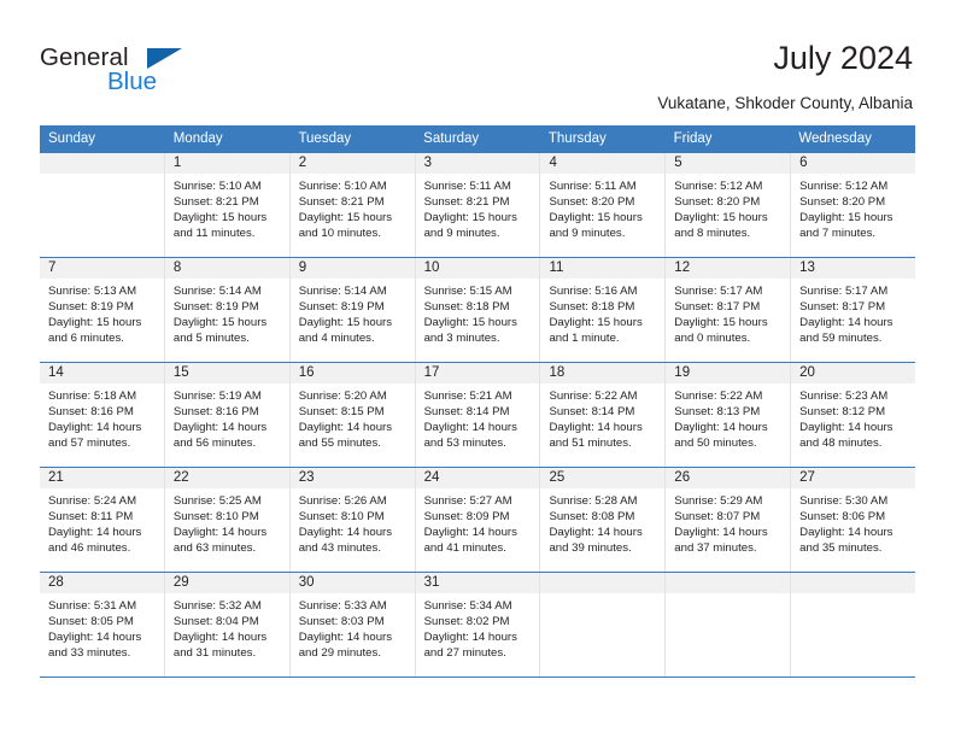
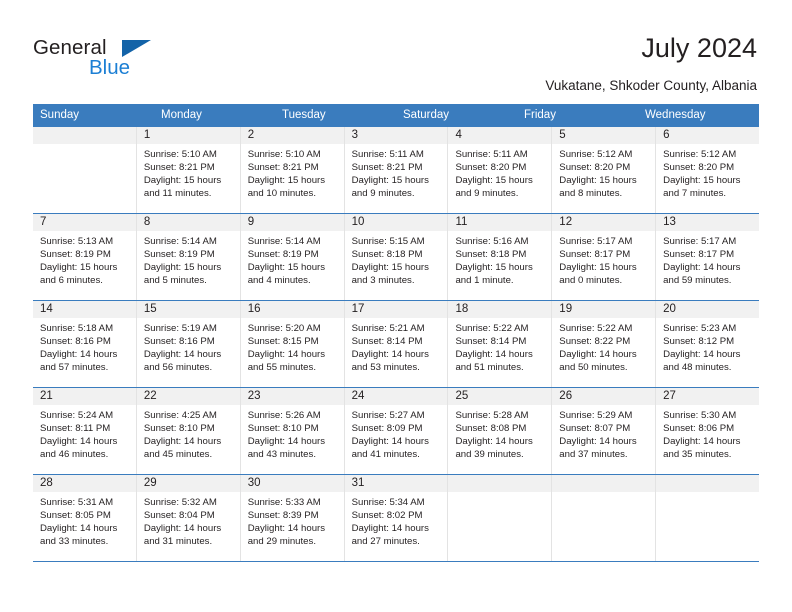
  General
  Blue
  July 2024
  Vukatane, Shkoder County, Albania
  Sunday
  Monday
  Tuesday
  Saturday
- Thursday
  Friday
  Wednesday
  1
  Sunrise: 5:10 AM
  Sunset: 8:21 PM
  Daylight: 15 hours
  and 11 minutes.
  2
  Sunrise: 5:10 AM
  Sunset: 8:21 PM
  Daylight: 15 hours
  and 10 minutes.
  3
  Sunrise: 5:11 AM
  Sunset: 8:21 PM
  Daylight: 15 hours
  and 9 minutes.
  4
  Sunrise: 5:11 AM
  Sunset: 8:20 PM
  Daylight: 15 hours
  and 9 minutes.
  5
  Sunrise: 5:12 AM
  Sunset: 8:20 PM
  Daylight: 15 hours
  and 8 minutes.
  6
  Sunrise: 5:12 AM
  Sunset: 8:20 PM
  Daylight: 15 hours
  and 7 minutes.
  7
  Sunrise: 5:13 AM
  Sunset: 8:19 PM
  Daylight: 15 hours
  and 6 minutes.
  8
  Sunrise: 5:14 AM
  Sunset: 8:19 PM
  Daylight: 15 hours
  and 5 minutes.
  9
  Sunrise: 5:14 AM
  Sunset: 8:19 PM
  Daylight: 15 hours
  and 4 minutes.
  10
  Sunrise: 5:15 AM
  Sunset: 8:18 PM
  Daylight: 15 hours
  and 3 minutes.
  11
  Sunrise: 5:16 AM
  Sunset: 8:18 PM
  Daylight: 15 hours
  and 1 minute.
  12
  Sunrise: 5:17 AM
  Sunset: 8:17 PM
  Daylight: 15 hours
  and 0 minutes.
  13
  Sunrise: 5:17 AM
  Sunset: 8:17 PM
  Daylight: 14 hours
  and 59 minutes.
  14
  Sunrise: 5:18 AM
  Sunset: 8:16 PM
  Daylight: 14 hours
  and 57 minutes.
  15
  Sunrise: 5:19 AM
  Sunset: 8:16 PM
  Daylight: 14 hours
  and 56 minutes.
  16
  Sunrise: 5:20 AM
  Sunset: 8:15 PM
  Daylight: 14 hours
  and 55 minutes.
  17
  Sunrise: 5:21 AM
  Sunset: 8:14 PM
  Daylight: 14 hours
  and 53 minutes.
  18
  Sunrise: 5:22 AM
  Sunset: 8:14 PM
  Daylight: 14 hours
  and 51 minutes.
  19
  Sunrise: 5:22 AM
- Sunset: 8:13 PM
+ Sunset: 8:22 PM
  Daylight: 14 hours
  and 50 minutes.
  20
  Sunrise: 5:23 AM
  Sunset: 8:12 PM
  Daylight: 14 hours
  and 48 minutes.
  21
  Sunrise: 5:24 AM
  Sunset: 8:11 PM
  Daylight: 14 hours
  and 46 minutes.
  22
- Sunrise: 5:25 AM
+ Sunrise: 4:25 AM
  Sunset: 8:10 PM
  Daylight: 14 hours
- and 63 minutes.
+ and 45 minutes.
  23
  Sunrise: 5:26 AM
  Sunset: 8:10 PM
  Daylight: 14 hours
  and 43 minutes.
  24
  Sunrise: 5:27 AM
  Sunset: 8:09 PM
  Daylight: 14 hours
  and 41 minutes.
  25
  Sunrise: 5:28 AM
  Sunset: 8:08 PM
  Daylight: 14 hours
  and 39 minutes.
  26
  Sunrise: 5:29 AM
  Sunset: 8:07 PM
  Daylight: 14 hours
  and 37 minutes.
  27
  Sunrise: 5:30 AM
  Sunset: 8:06 PM
  Daylight: 14 hours
  and 35 minutes.
  28
  Sunrise: 5:31 AM
  Sunset: 8:05 PM
  Daylight: 14 hours
  and 33 minutes.
  29
  Sunrise: 5:32 AM
  Sunset: 8:04 PM
  Daylight: 14 hours
  and 31 minutes.
  30
  Sunrise: 5:33 AM
- Sunset: 8:03 PM
+ Sunset: 8:39 PM
  Daylight: 14 hours
  and 29 minutes.
  31
  Sunrise: 5:34 AM
  Sunset: 8:02 PM
  Daylight: 14 hours
  and 27 minutes.
